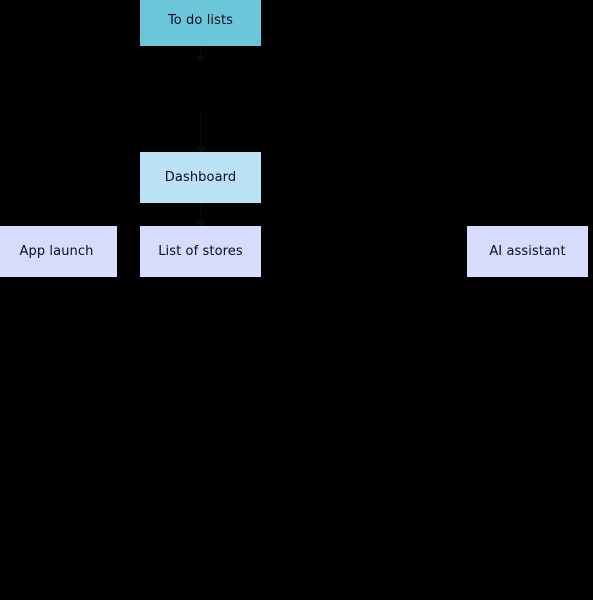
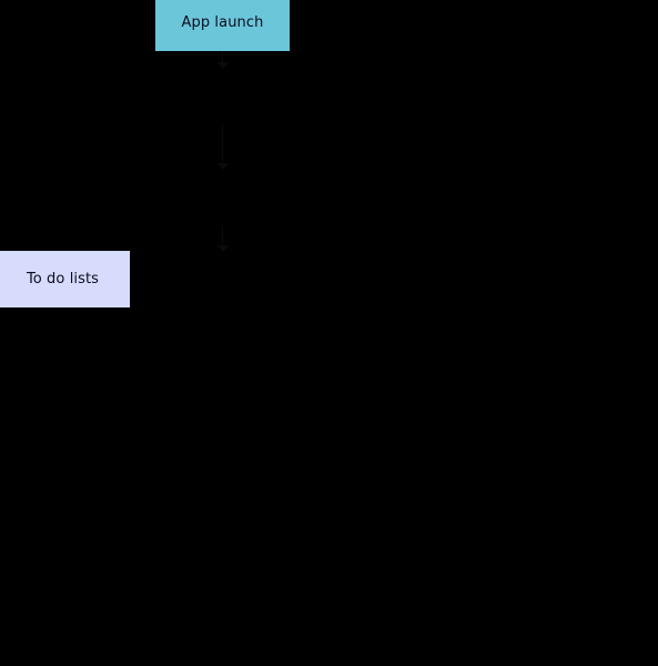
- To do lists
+ App launch
- Dashboard
- App launch
+ To do lists
- List of stores
- AI assistant
